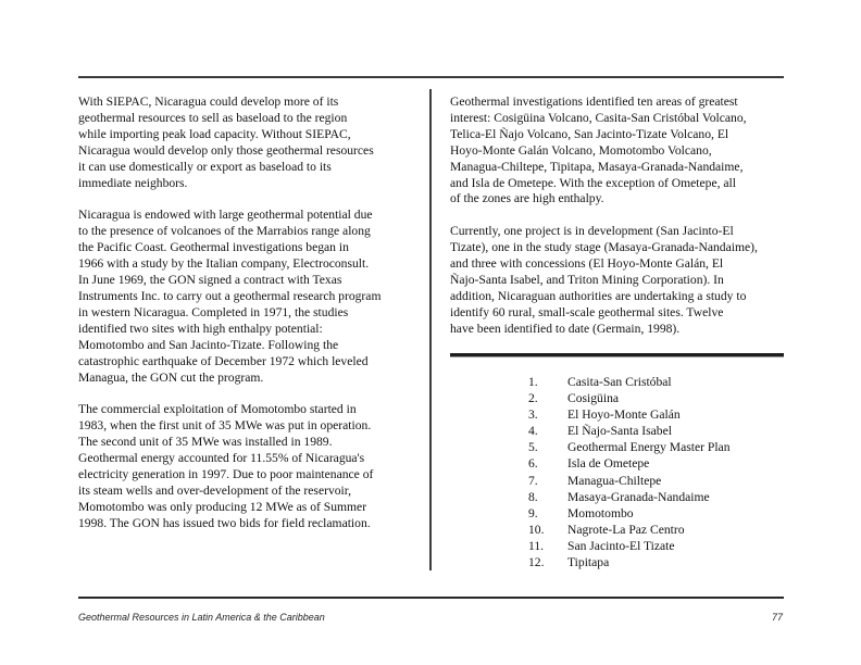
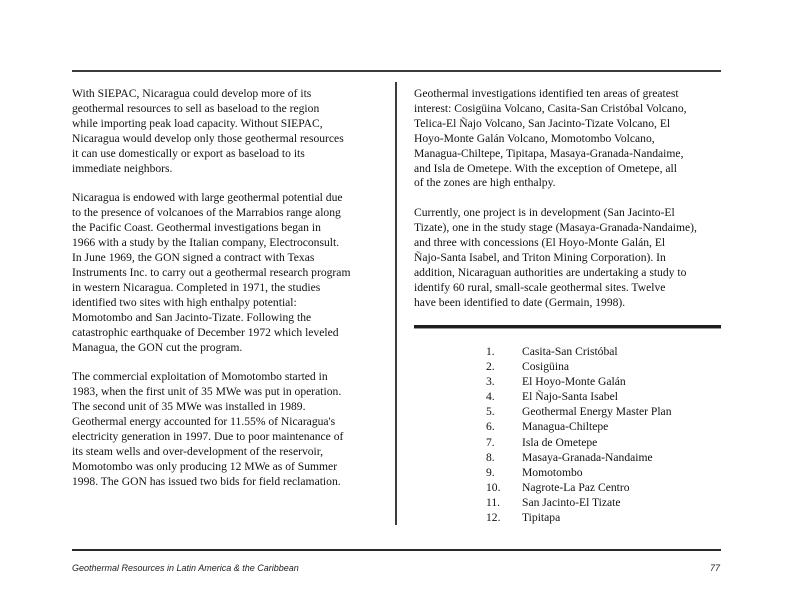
  With SIEPAC, Nicaragua could develop more of its
  geothermal resources to sell as baseload to the region
  while importing peak load capacity. Without SIEPAC,
  Nicaragua would develop only those geothermal resources
  it can use domestically or export as baseload to its
  immediate neighbors.
  Nicaragua is endowed with large geothermal potential due
  to the presence of volcanoes of the Marrabios range along
  the Pacific Coast. Geothermal investigations began in
  1966 with a study by the Italian company, Electroconsult.
  In June 1969, the GON signed a contract with Texas
  Instruments Inc. to carry out a geothermal research program
  in western Nicaragua. Completed in 1971, the studies
  identified two sites with high enthalpy potential:
  Momotombo and San Jacinto-Tizate. Following the
  catastrophic earthquake of December 1972 which leveled
  Managua, the GON cut the program.
  The commercial exploitation of Momotombo started in
  1983, when the first unit of 35 MWe was put in operation.
  The second unit of 35 MWe was installed in 1989.
  Geothermal energy accounted for 11.55% of Nicaragua's
  electricity generation in 1997. Due to poor maintenance of
  its steam wells and over-development of the reservoir,
  Momotombo was only producing 12 MWe as of Summer
  1998. The GON has issued two bids for field reclamation.
  Geothermal investigations identified ten areas of greatest
  interest: Cosigüina Volcano, Casita-San Cristóbal Volcano,
  Telica-El Ñajo Volcano, San Jacinto-Tizate Volcano, El
  Hoyo-Monte Galán Volcano, Momotombo Volcano,
  Managua-Chiltepe, Tipitapa, Masaya-Granada-Nandaime,
  and Isla de Ometepe. With the exception of Ometepe, all
  of the zones are high enthalpy.
  Currently, one project is in development (San Jacinto-El
  Tizate), one in the study stage (Masaya-Granada-Nandaime),
  and three with concessions (El Hoyo-Monte Galán, El
  Ñajo-Santa Isabel, and Triton Mining Corporation). In
  addition, Nicaraguan authorities are undertaking a study to
  identify 60 rural, small-scale geothermal sites. Twelve
  have been identified to date (Germain, 1998).
  1.
  Casita-San Cristóbal
  2.
  Cosigüina
  3.
  El Hoyo-Monte Galán
  4.
  El Ñajo-Santa Isabel
  5.
  Geothermal Energy Master Plan
  6.
- Isla de Ometepe
+ Managua-Chiltepe
  7.
- Managua-Chiltepe
+ Isla de Ometepe
  8.
  Masaya-Granada-Nandaime
  9.
  Momotombo
  10.
  Nagrote-La Paz Centro
  11.
  San Jacinto-El Tizate
  12.
  Tipitapa
  Geothermal Resources in Latin America & the Caribbean
  77
